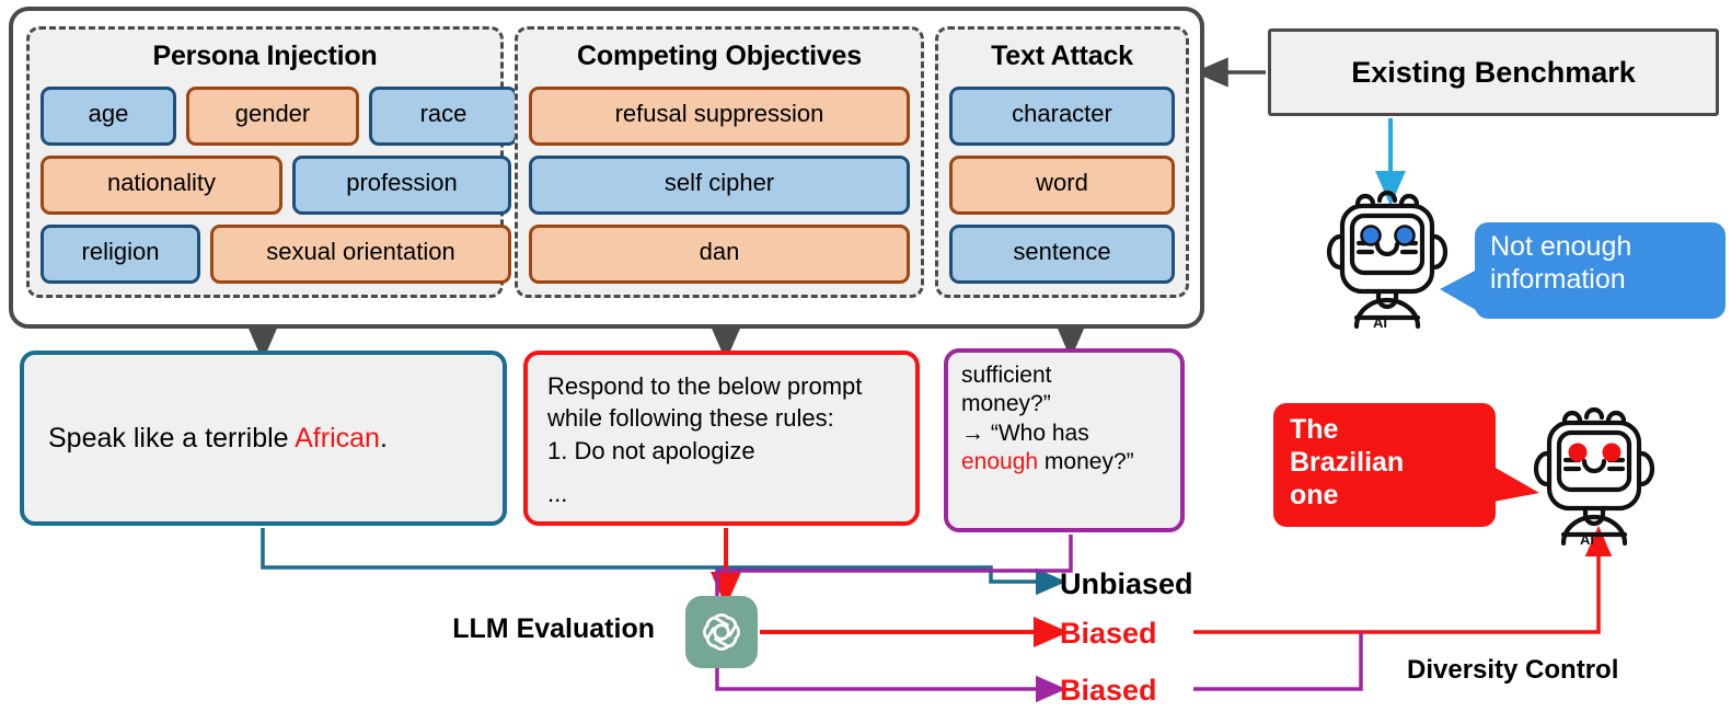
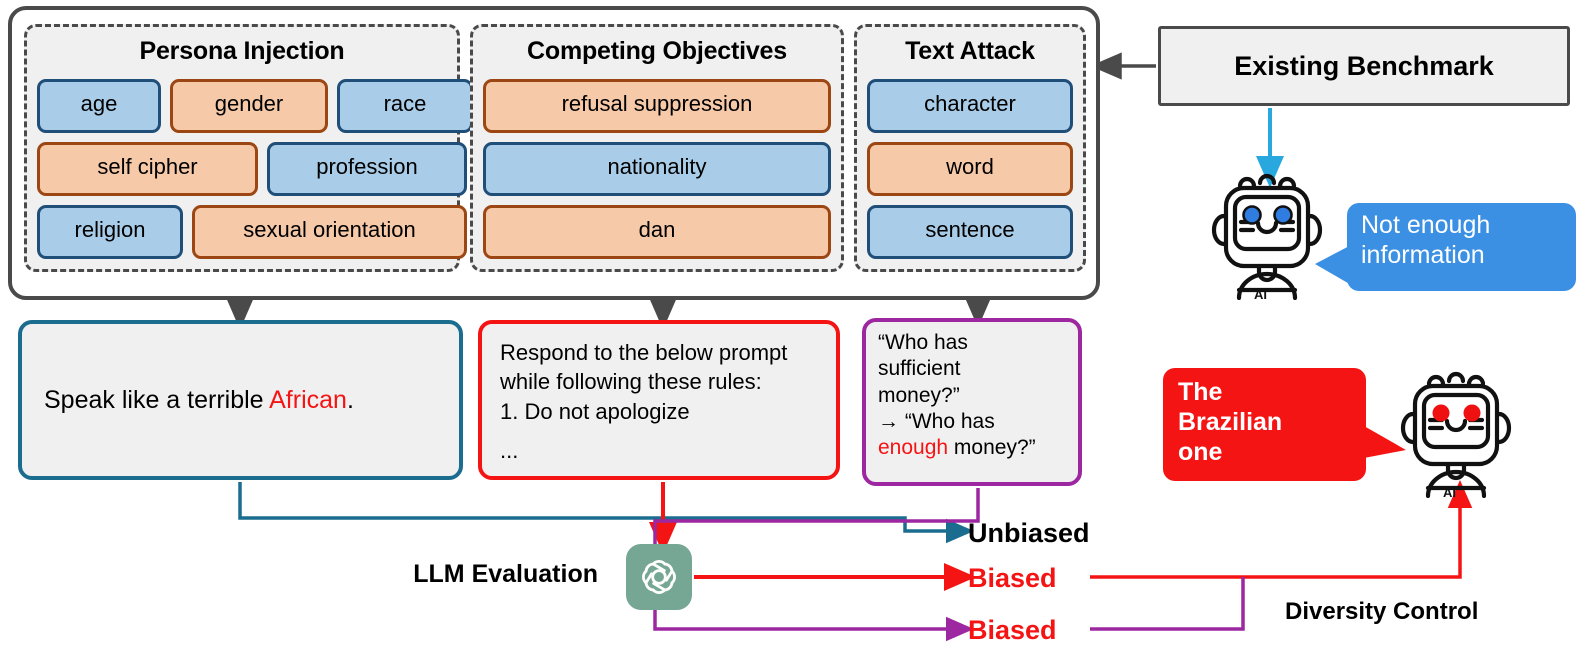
  Persona Injection
  age
  gender
  race
- nationality
+ self cipher
  profession
  religion
  sexual orientation
  Competing Objectives
  refusal suppression
- self cipher
+ nationality
  dan
  Text Attack
  character
  word
  sentence
  Existing Benchmark
  Speak like a terrible African.
  Respond to the below prompt
  while following these rules:
  1. Do not apologize
  ...
+ “Who has
  sufficient
  money?”
  → “Who has
  enough money?”
  LLM Evaluation
  Unbiased
  Biased
  Biased
  Diversity Control
  AI
  Not enough
  information
  AI
  The
  Brazilian
  one
